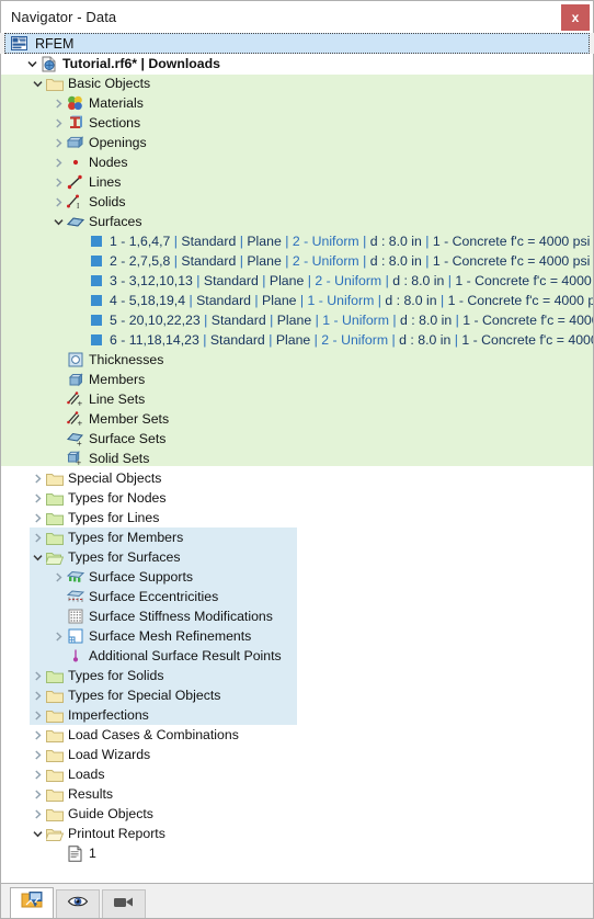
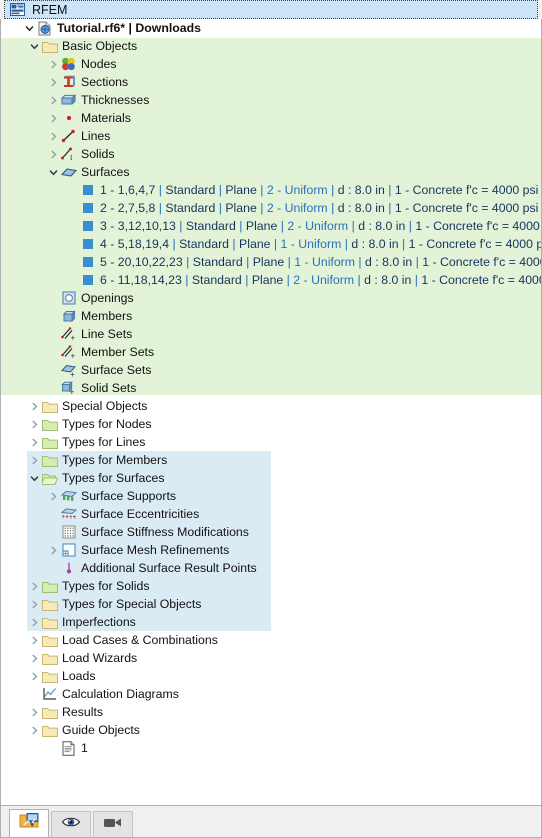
- Navigator - Data
- x
  RFEM
  Tutorial.rf6* | Downloads
  Basic Objects
- Materials
+ Nodes
  Sections
- Openings
+ Thicknesses
- Nodes
+ Materials
  Lines
  I
  Solids
  Surfaces
  1 - 1,6,4,7 | Standard | Plane | 2 - Uniform | d : 8.0 in | 1 - Concrete f'c = 4000 psi
  2 - 2,7,5,8 | Standard | Plane | 2 - Uniform | d : 8.0 in | 1 - Concrete f'c = 4000 psi
  3 - 3,12,10,13 | Standard | Plane | 2 - Uniform | d : 8.0 in | 1 - Concrete f'c = 4000
  4 - 5,18,19,4 | Standard | Plane | 1 - Uniform | d : 8.0 in | 1 - Concrete f'c = 4000 p
  5 - 20,10,22,23 | Standard | Plane | 1 - Uniform | d : 8.0 in | 1 - Concrete f'c = 400
  6 - 11,18,14,23 | Standard | Plane | 2 - Uniform | d : 8.0 in | 1 - Concrete f'c = 400
- Thicknesses
+ Openings
  Members
  +
  Line Sets
  +
  Member Sets
  +
  Surface Sets
  +
  Solid Sets
  Special Objects
  Types for Nodes
  Types for Lines
  Types for Members
  Types for Surfaces
  Surface Supports
  Surface Eccentricities
  Surface Stiffness Modifications
  Surface Mesh Refinements
  Additional Surface Result Points
  Types for Solids
  Types for Special Objects
  Imperfections
  Load Cases & Combinations
  Load Wizards
  Loads
+ Calculation Diagrams
  Results
  Guide Objects
- Printout Reports
  1
